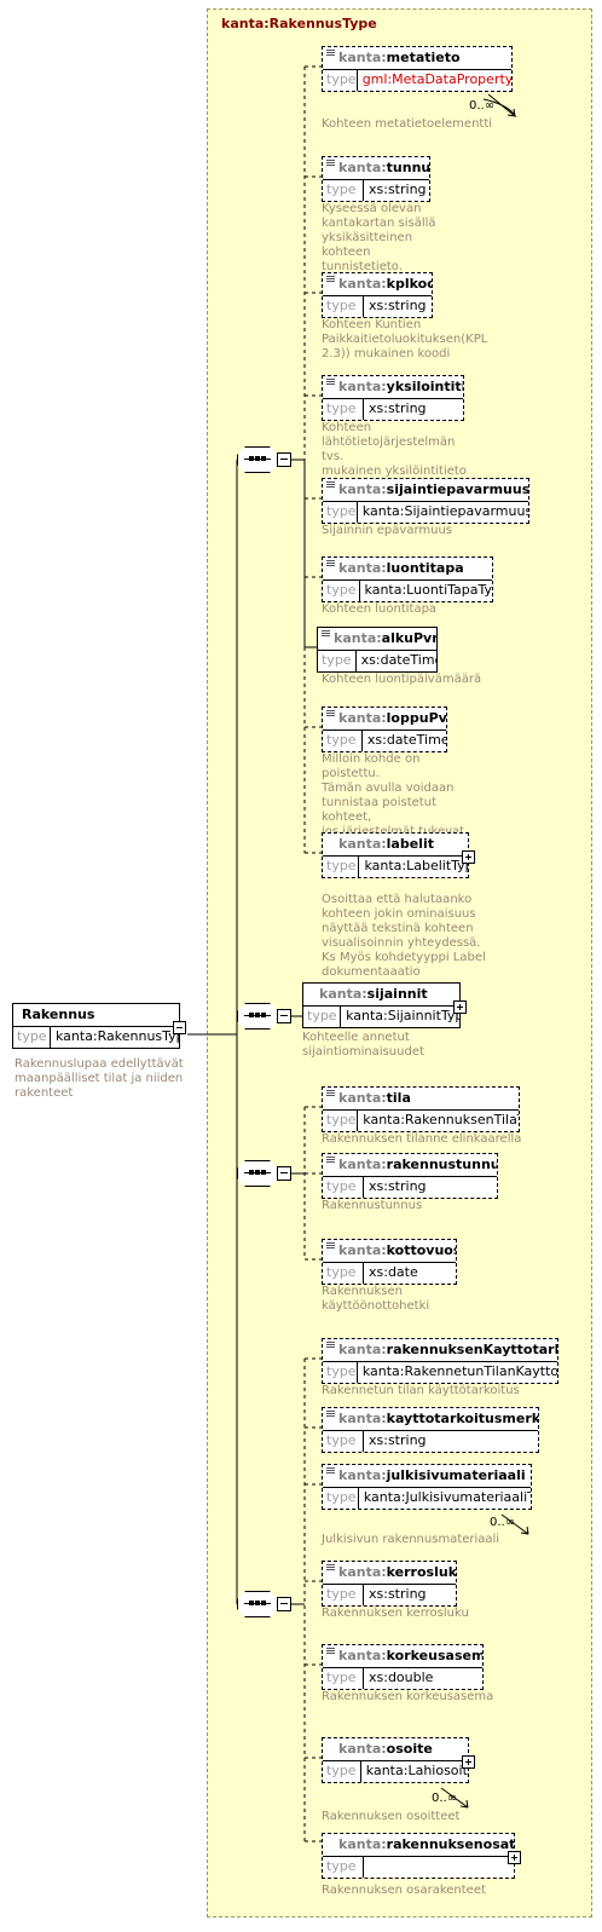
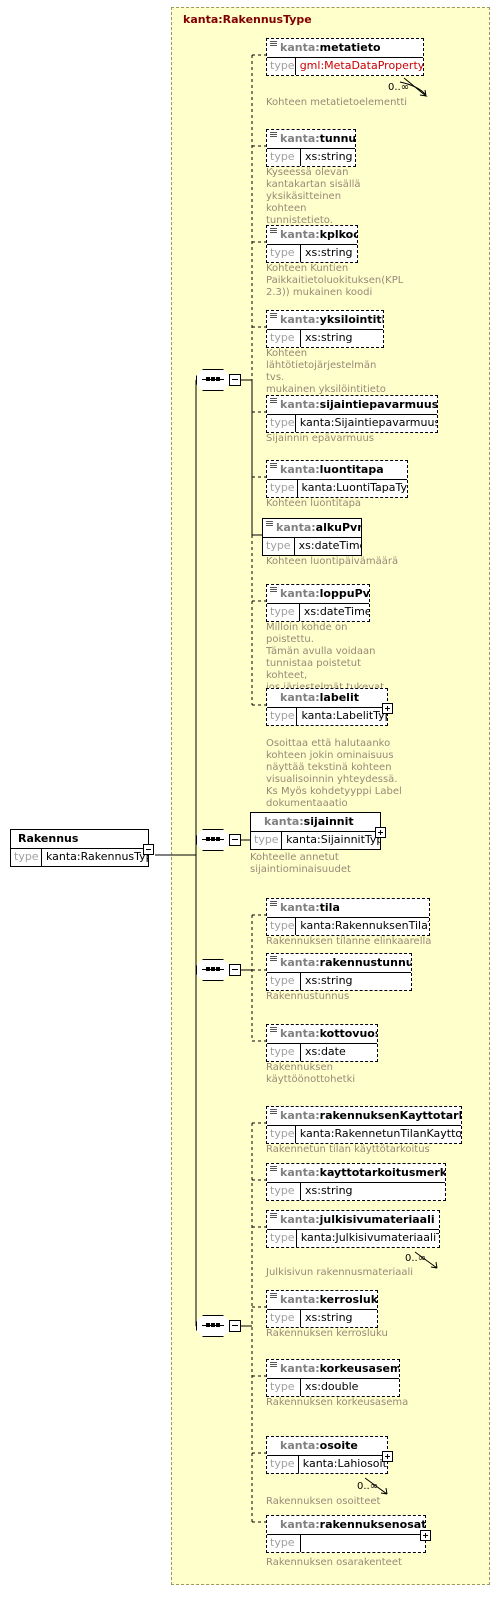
  kanta:RakennusType
  Rakennus
  type
  kanta:RakennusTy
- Rakennuslupaa edellyttävät
- maanpäälliset tilat ja niiden
- rakenteet
  kanta:metatieto
  type
  gml:MetaDataProperty
  0..∞
  Kohteen metatietoelementti
  kanta:tunnu
  type
  xs:string
  Kyseessä olevan
  kantakartan sisällä
  yksikäsitteinen kohteen
  tunnistetieto.
  kanta:kplkoo
  type
  xs:string
  Kohteen Kuntien
  Paikkaitietoluokituksen(KPL
  2.3)) mukainen koodi
  kanta:yksilointit
  type
  xs:string
  Kohteen
  lähtötietojärjestelmän tvs.
  mukainen yksilöintitieto
  kanta:sijaintiepavarmuus
  type
  kanta:Sijaintiepavarmuu
  Sijainnin epävarmuus
  kanta:luontitapa
  type
  kanta:LuontiTapaTy
  Kohteen luontitapa
  kanta:alkuPv
  type
  xs:dateTim
  Kohteen luontipäivämäärä
  kanta:loppuPv
  type
  xs:dateTime
  Milloin kohde on poistettu.
  Tämän avulla voidaan
  tunnistaa poistetut kohteet,
  kanta:labelit
  type
  kanta:LabelitTy
  Osoittaa että halutaanko
  kohteen jokin ominaisuus
  näyttää tekstinä kohteen
  visualisoinnin yhteydessä.
  Ks Myös kohdetyyppi Label
  dokumentaaatio
  kanta:sijainnit
  type
  kanta:SijainnitTyp
  Kohteelle annetut
  sijaintiominaisuudet
  kanta:tila
  type
  kanta:RakennuksenTila
  Rakennuksen tilanne elinkaarella
  kanta:rakennustunnu
  type
  xs:string
  Rakennustunnus
  kanta:kottovuo
  type
  xs:date
  Rakennuksen
  käyttöönottohetki
  kanta:rakennuksenKayttotar
  type
  kanta:RakennetunTilanKaytto
  Rakennetun tilan käyttötarkoitus
  kanta:kayttotarkoitusmerk
  type
  xs:string
  kanta:julkisivumateriaali
  type
  kanta:JulkisivumateriaaliT
  0..∞
  Julkisivun rakennusmateriaali
  kanta:kerrosluk
  type
  xs:string
  Rakennuksen kerrosluku
  kanta:korkeusasem
  type
  xs:double
  Rakennuksen korkeusasema
  kanta:osoite
  type
  kanta:Lahiosoit
  0..∞
  Rakennuksen osoitteet
  kanta:rakennuksenosat
  type
  Rakennuksen osarakenteet
